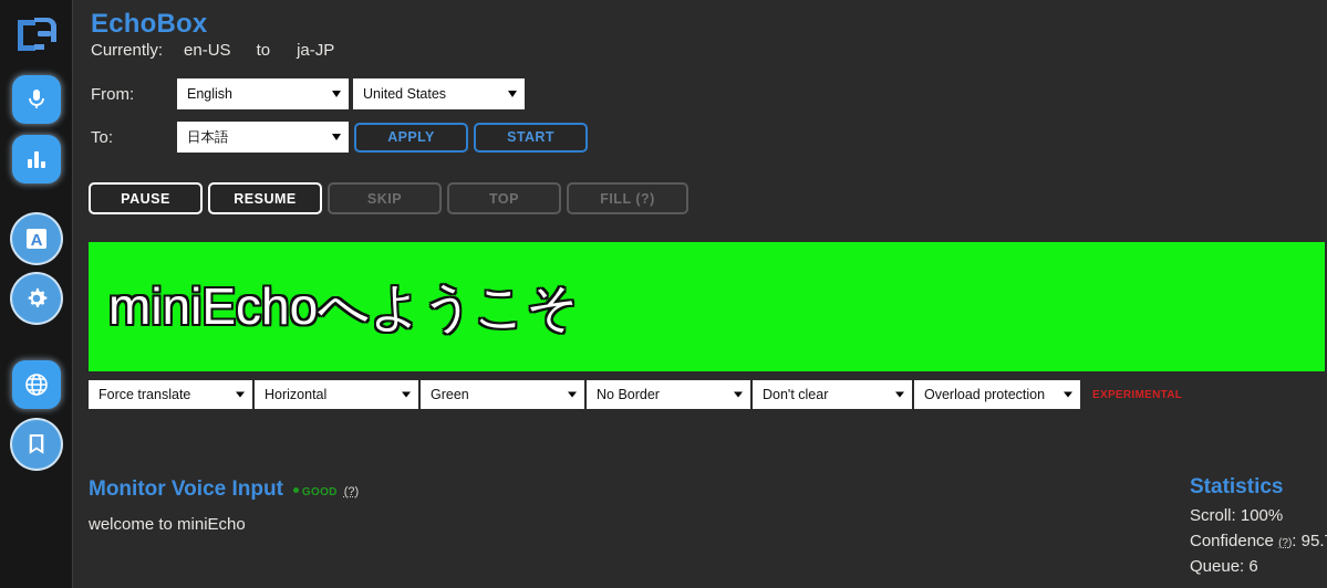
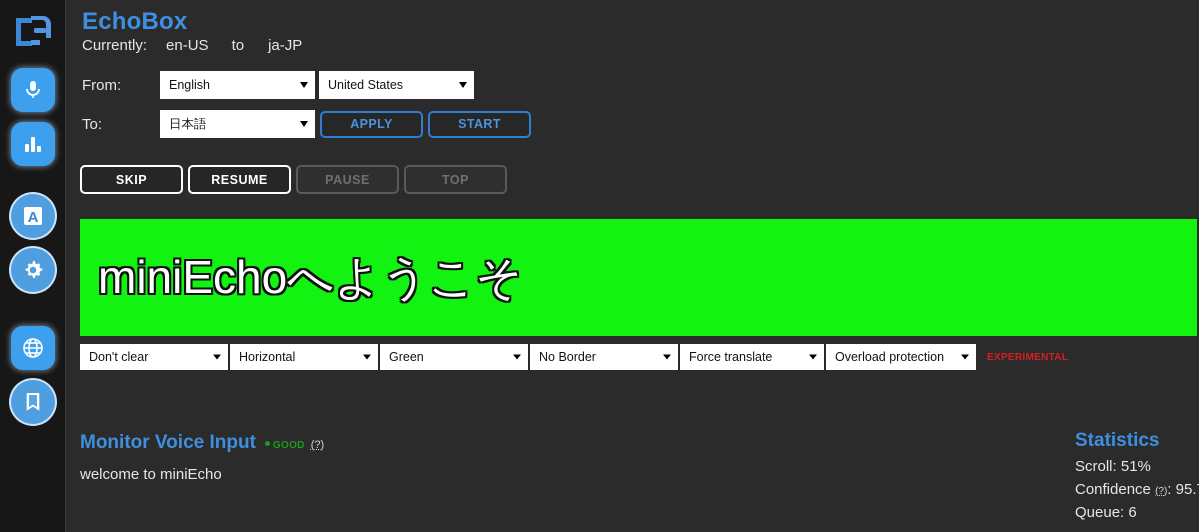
  A
  EchoBox
  Currently:
  en-US
  to
  ja-JP
  From:
  English
  United States
  To:
  日本語
  APPLY
  START
- PAUSE
+ SKIP
  RESUME
- SKIP
+ PAUSE
  TOP
- FILL (?)
  miniEchoへようこそ
- Force translate
+ Don't clear
  Horizontal
  Green
  No Border
- Don't clear
+ Force translate
  Overload protection
  EXPERIMENTAL
  Monitor Voice Input
  GOOD
  (?)
  welcome to miniEcho
  Statistics
- Scroll: 100%
+ Scroll: 51%
  Confidence (?): 95.
  Queue: 6
